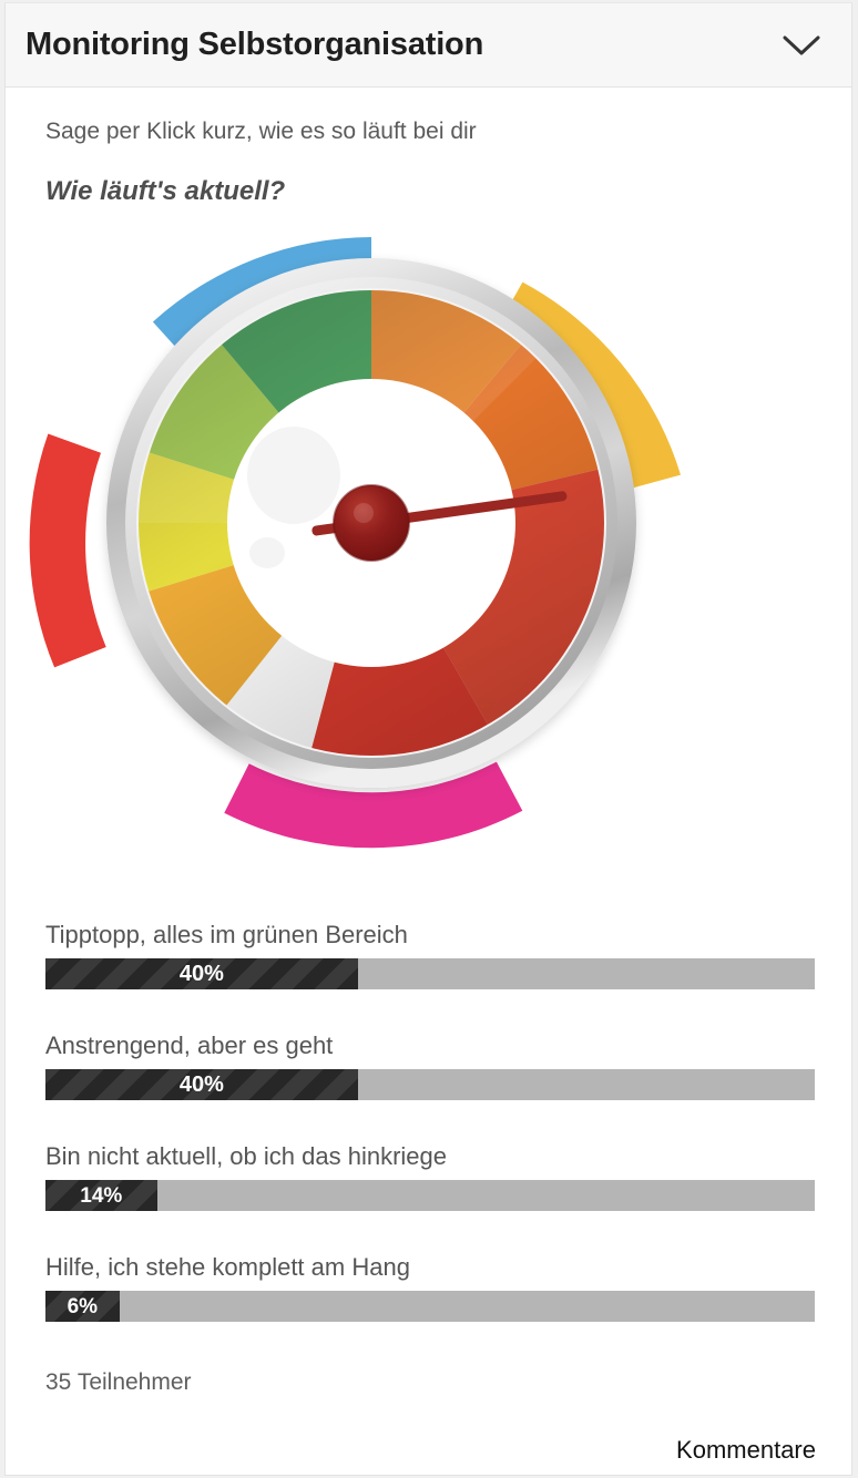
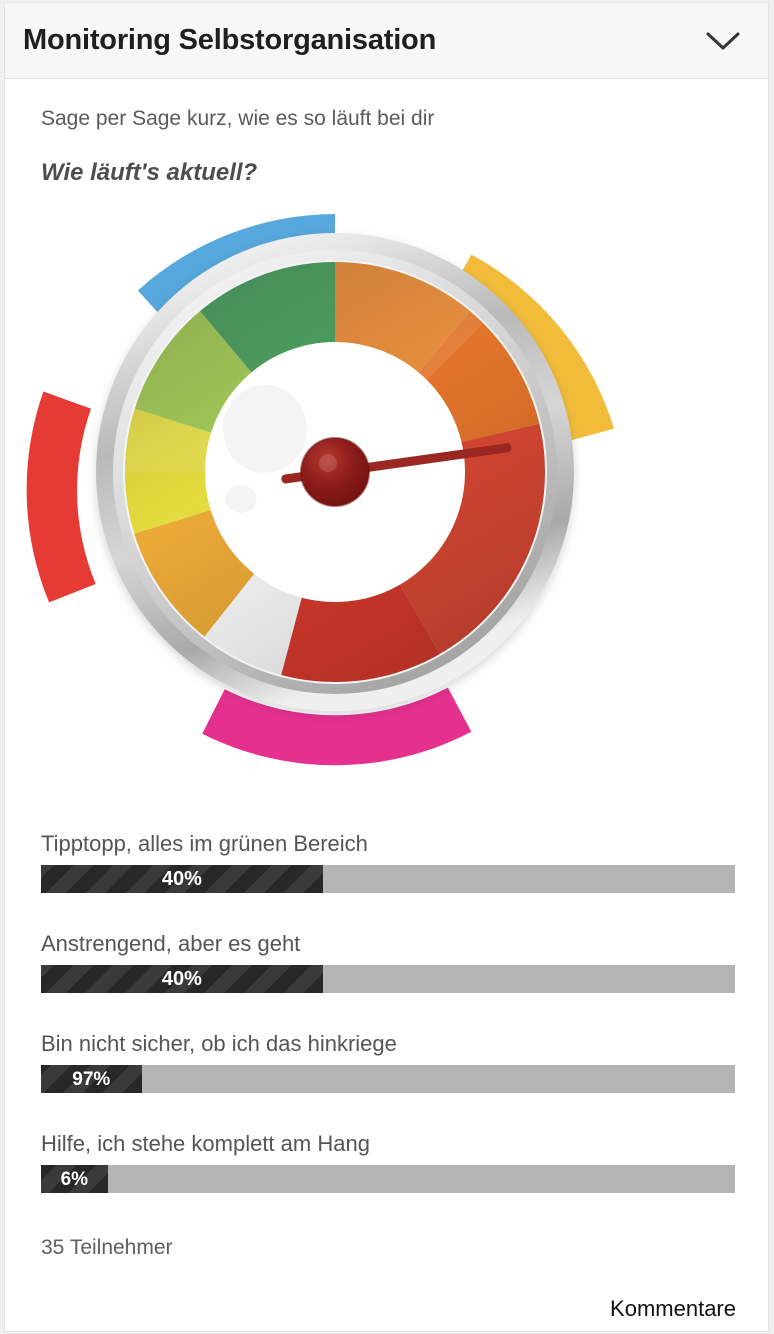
  Monitoring Selbstorganisation
- Sage per Klick kurz, wie es so läuft bei dir
+ Sage per Sage kurz, wie es so läuft bei dir
  Wie läuft's aktuell?
  Tipptopp, alles im grünen Bereich
  40%
  Anstrengend, aber es geht
  40%
- Bin nicht aktuell, ob ich das hinkriege
+ Bin nicht sicher, ob ich das hinkriege
- 14%
+ 97%
  Hilfe, ich stehe komplett am Hang
  6%
  35 Teilnehmer
  Kommentare
